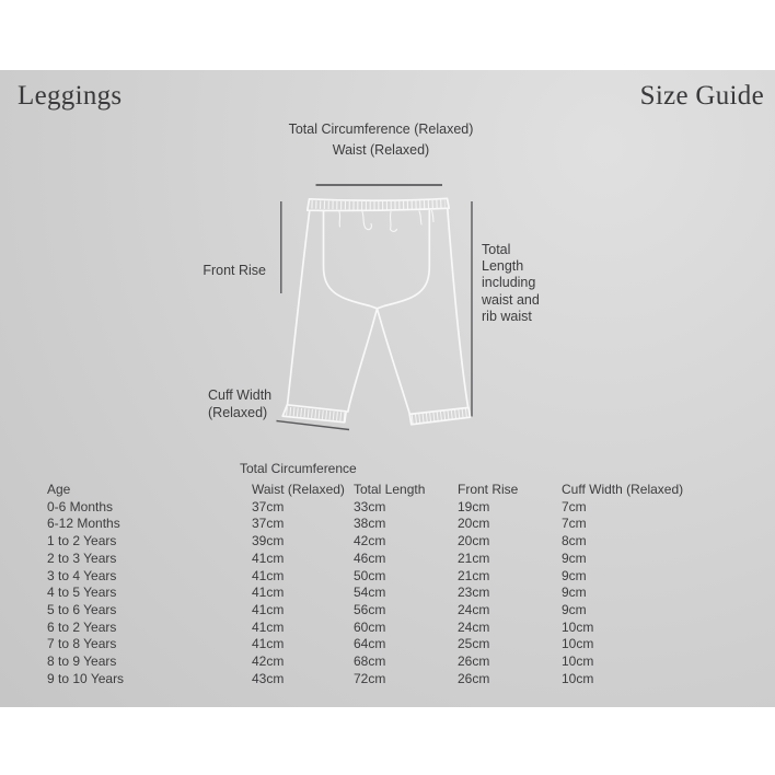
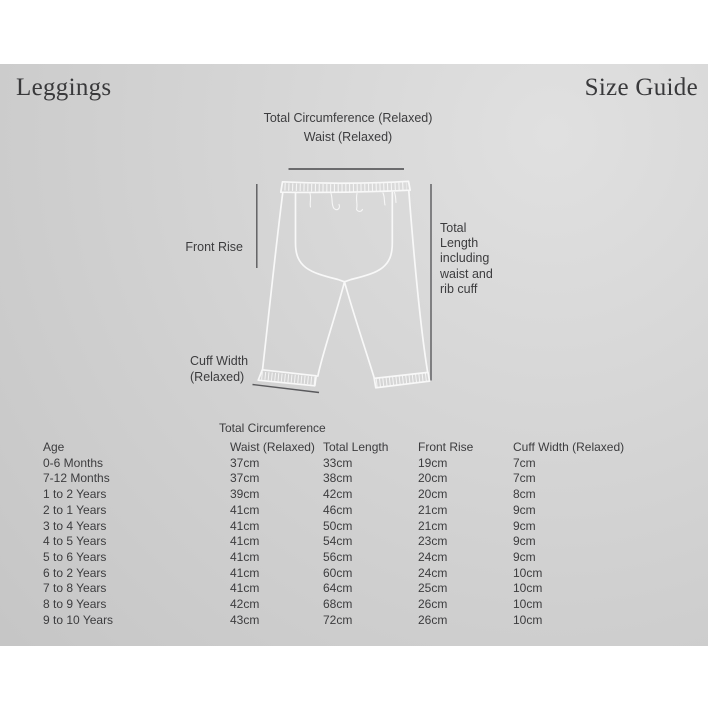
  Leggings
  Size Guide
  Total Circumference (Relaxed)
  Waist (Relaxed)
  Front Rise
- Total Length including waist and rib waist
+ Total Length including waist and rib cuff
  Cuff Width (Relaxed)
  Total Circumference
  Age	Waist (Relaxed)	Total Length	Front Rise	Cuff Width (Relaxed)
  0-6 Months	37cm	33cm	19cm	7cm
- 6-12 Months	37cm	38cm	20cm	7cm
+ 7-12 Months	37cm	38cm	20cm	7cm
  1 to 2 Years	39cm	42cm	20cm	8cm
- 2 to 3 Years	41cm	46cm	21cm	9cm
+ 2 to 1 Years	41cm	46cm	21cm	9cm
  3 to 4 Years	41cm	50cm	21cm	9cm
  4 to 5 Years	41cm	54cm	23cm	9cm
  5 to 6 Years	41cm	56cm	24cm	9cm
  6 to 2 Years	41cm	60cm	24cm	10cm
  7 to 8 Years	41cm	64cm	25cm	10cm
  8 to 9 Years	42cm	68cm	26cm	10cm
  9 to 10 Years	43cm	72cm	26cm	10cm
